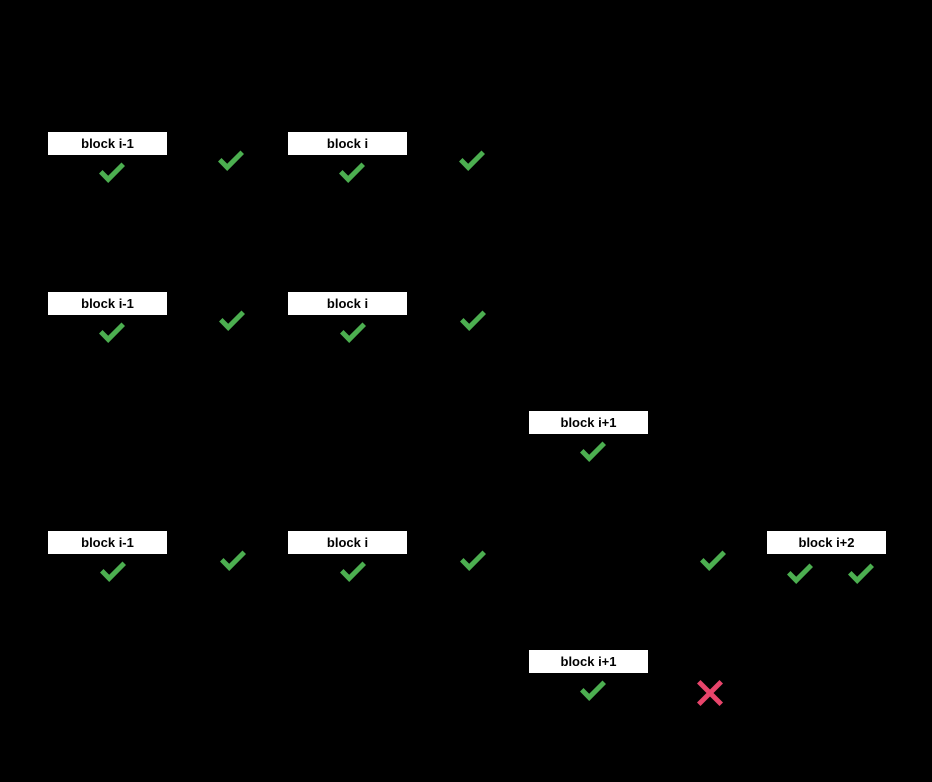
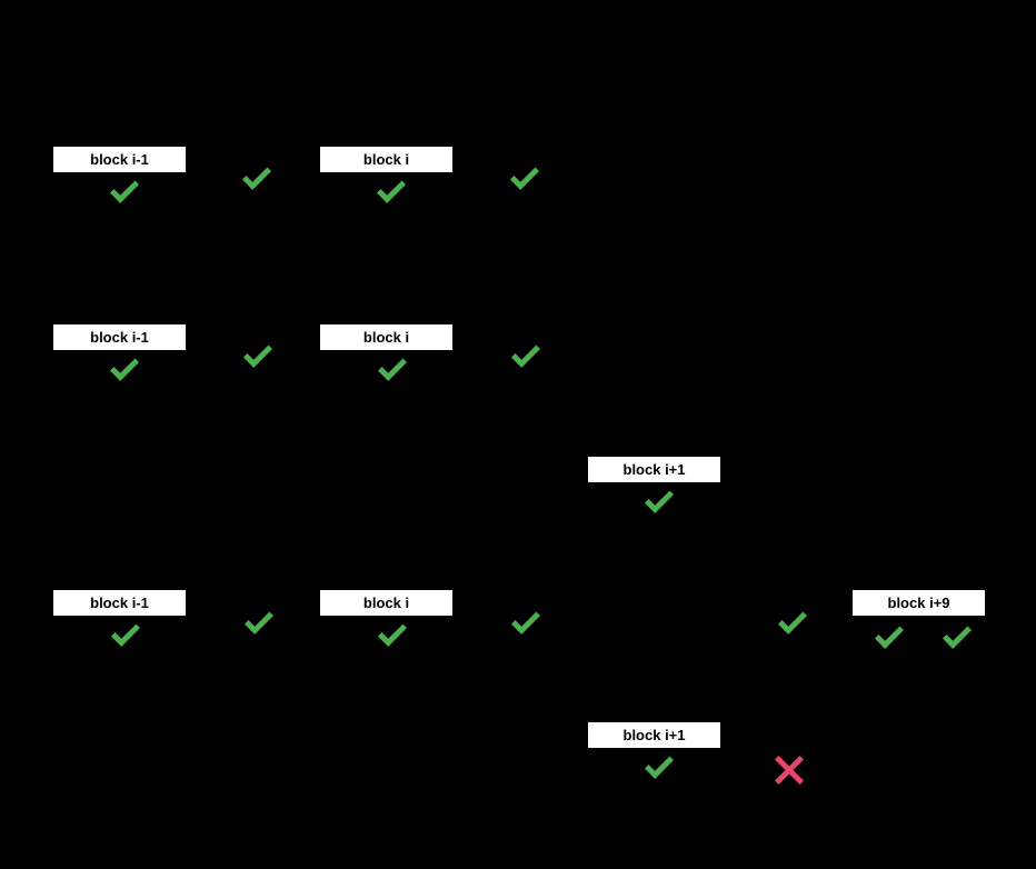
  block i-1
  block i
  block i-1
  block i
  block i+1
  block i-1
  block i
- block i+2
+ block i+9
  block i+1
